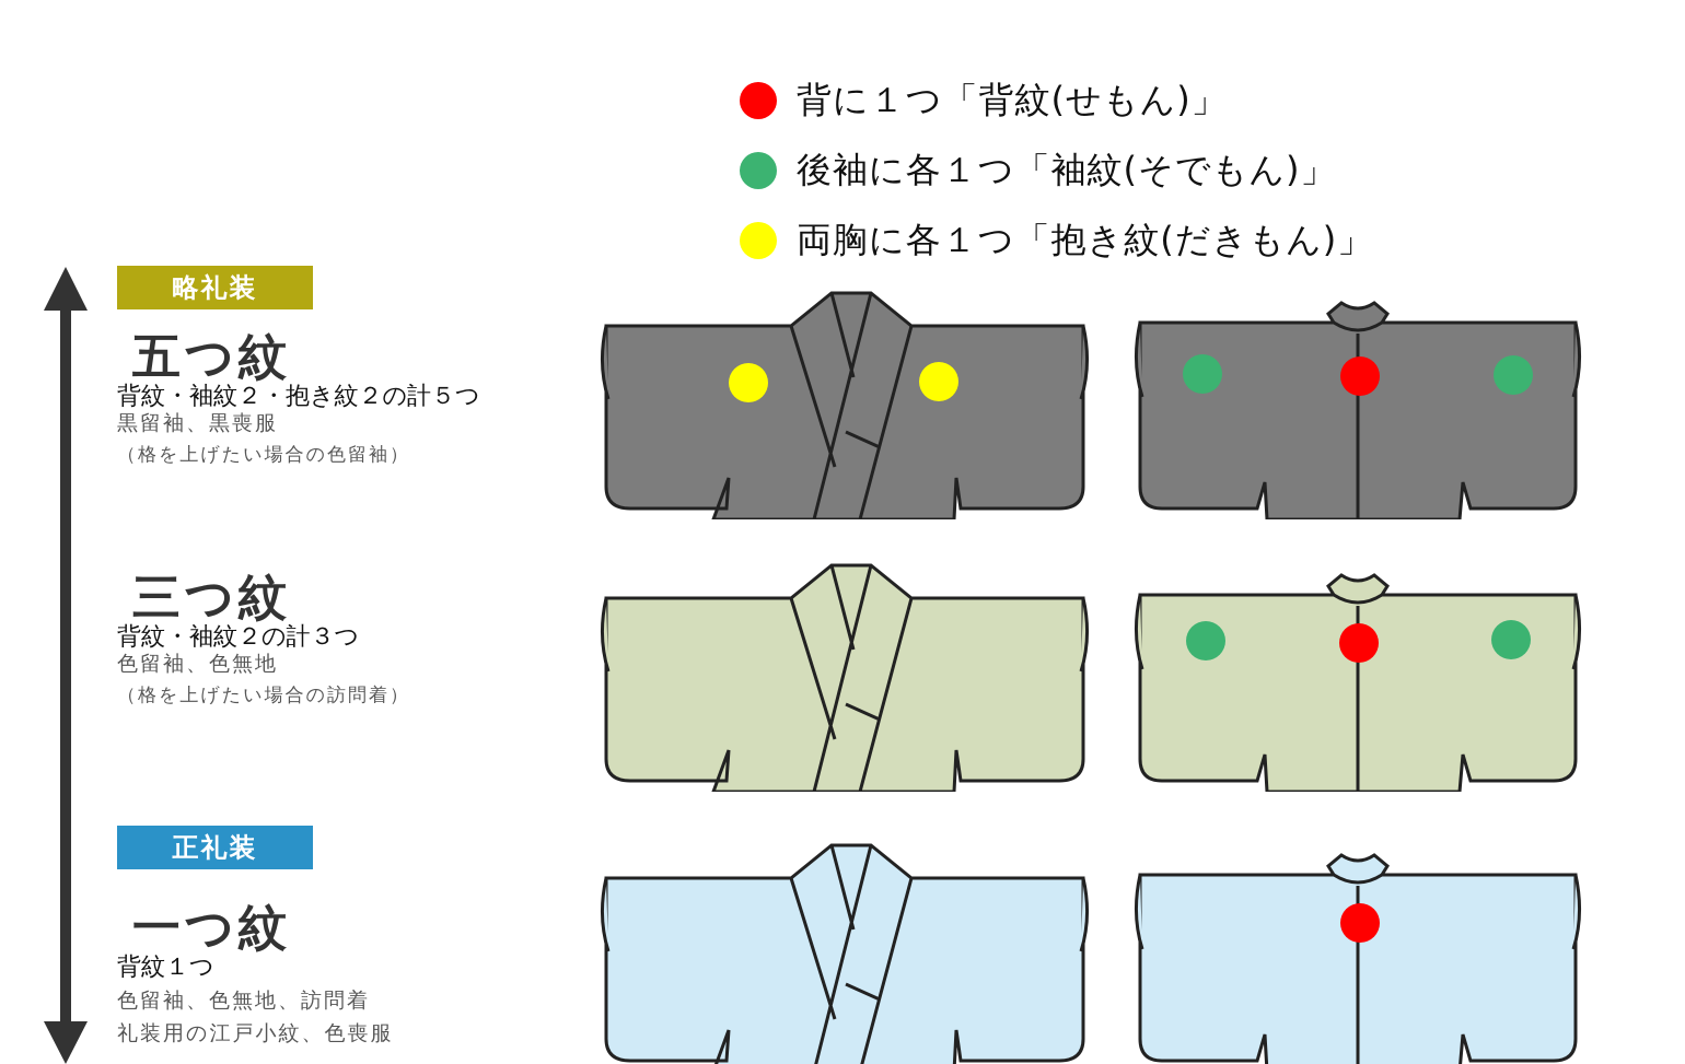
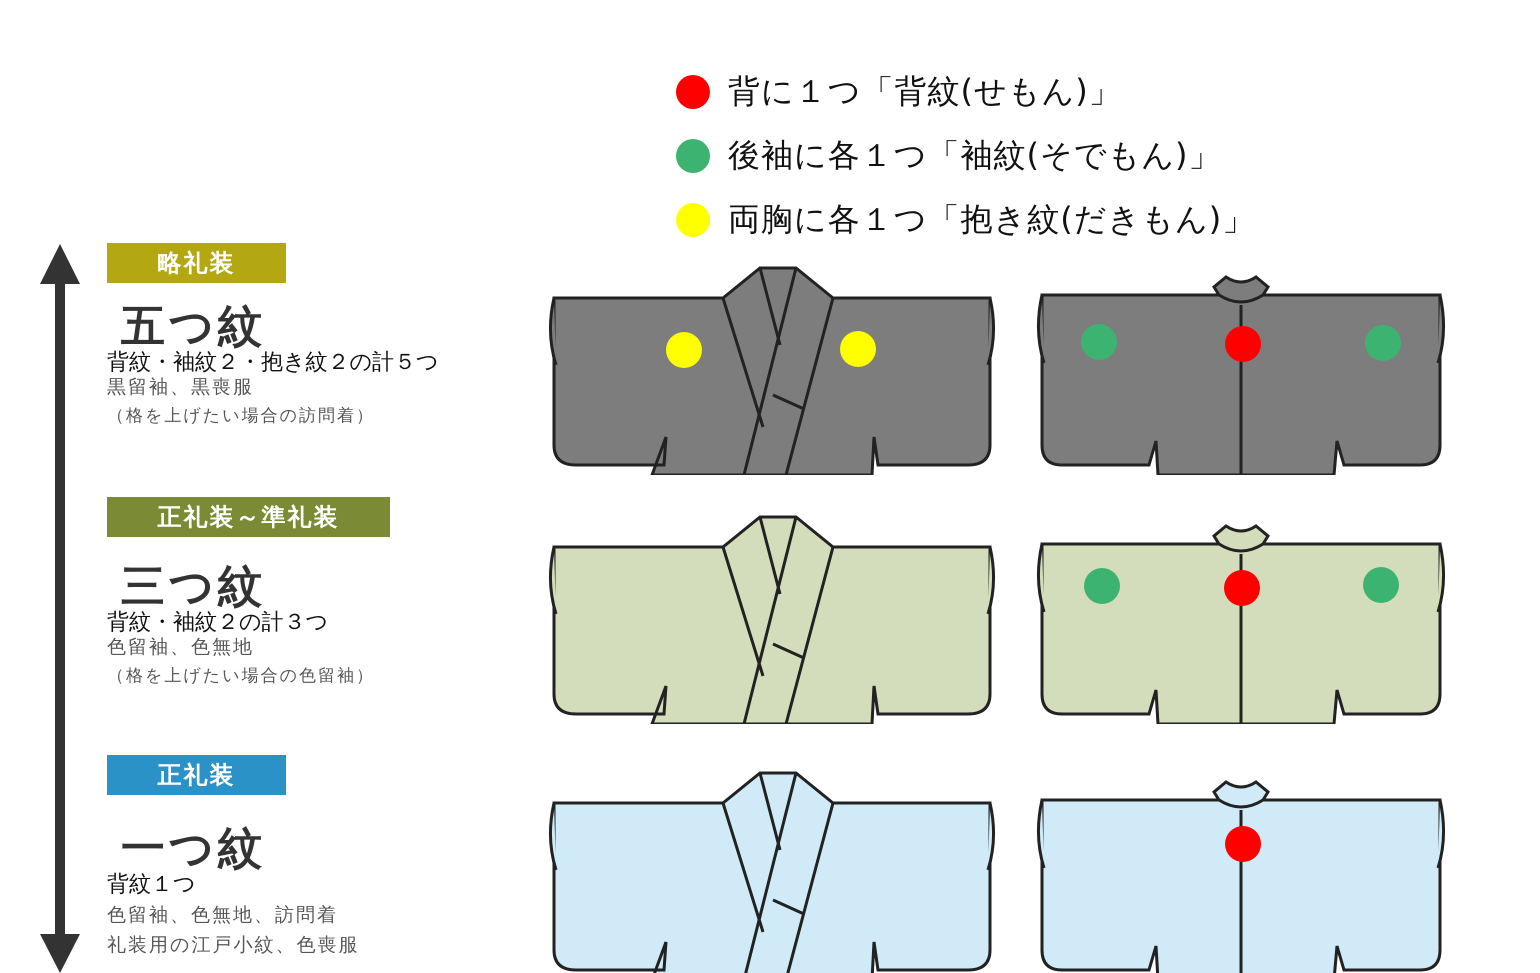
  背に１つ「背紋(せもん)」
  後袖に各１つ「袖紋(そでもん)」
  両胸に各１つ「抱き紋(だきもん)」
  略礼装
  五つ紋
  背紋・袖紋２・抱き紋２の計５つ
  黒留袖、黒喪服
- （格を上げたい場合の色留袖）
+ （格を上げたい場合の訪問着）
+ 正礼装～準礼装
  三つ紋
  背紋・袖紋２の計３つ
  色留袖、色無地
- （格を上げたい場合の訪問着）
+ （格を上げたい場合の色留袖）
  正礼装
  一つ紋
  背紋１つ
  色留袖、色無地、訪問着
  礼装用の江戸小紋、色喪服
